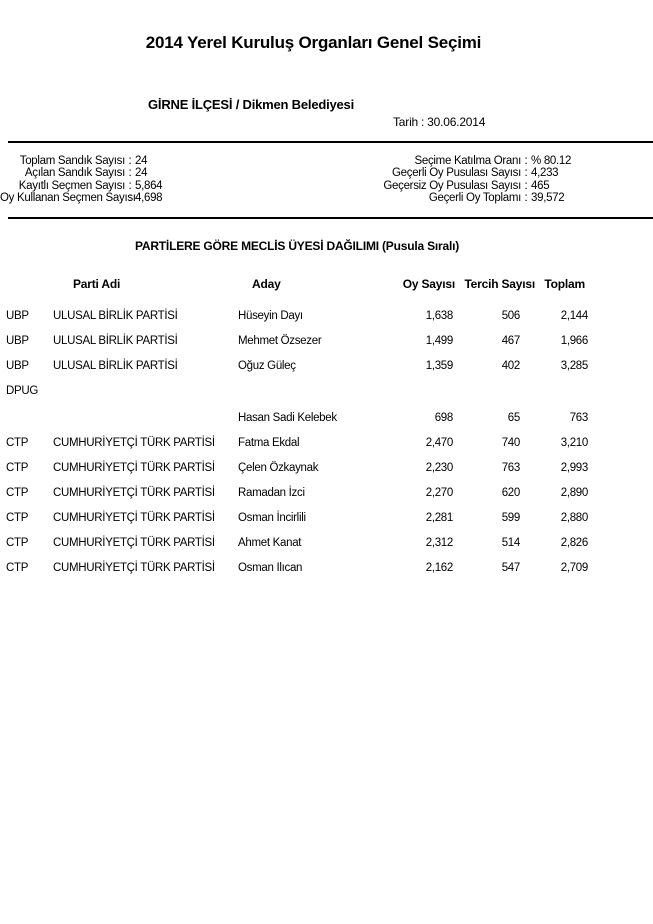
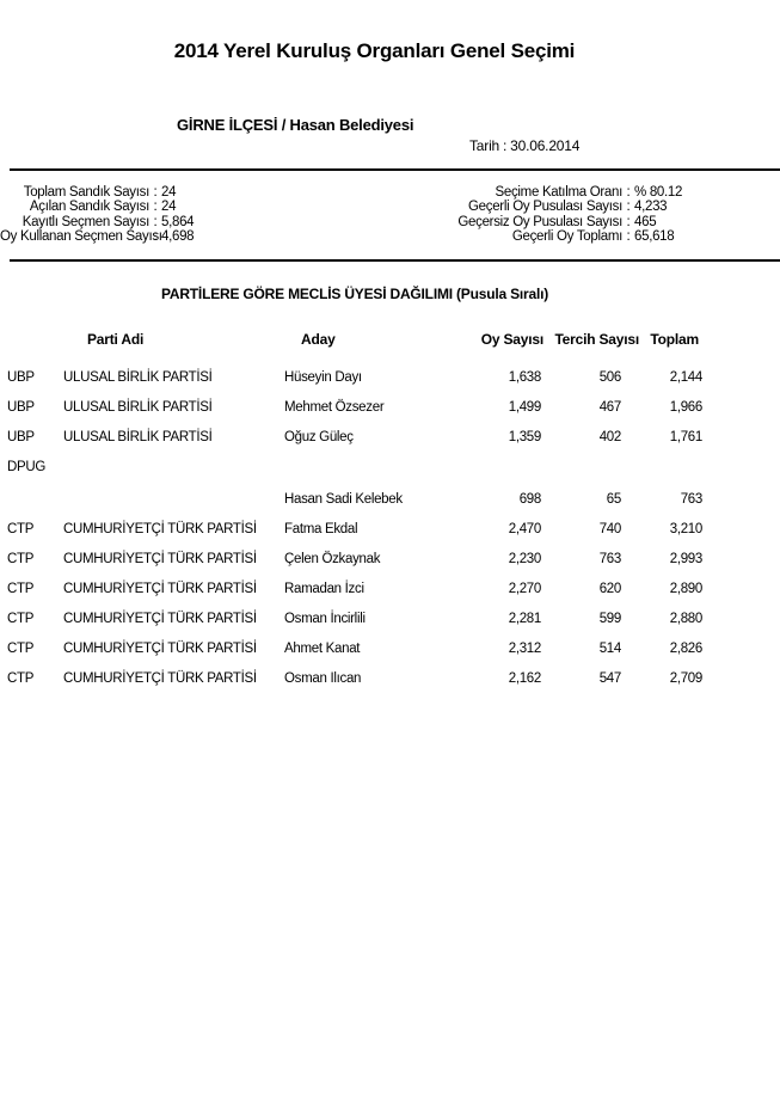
  2014 Yerel Kuruluş Organları Genel Seçimi
- GİRNE İLÇESİ / Dikmen Belediyesi
+ GİRNE İLÇESİ / Hasan Belediyesi
  Tarih : 30.06.2014
  Toplam Sandık Sayısı
  :
  24
  Açılan Sandık Sayısı
  :
  24
  Kayıtlı Seçmen Sayısı
  :
  5,864
  Oy Kullanan Seçmen Say
  :
  4,698
  Seçime Katılma Oranı
  :
  % 80.12
  Geçerli Oy Pusulası Sayısı
  :
  4,233
  Geçersiz Oy Pusulası Sayısı
  :
  465
  Geçerli Oy Toplamı
  :
- 39,572
+ 65,618
  PARTİLERE GÖRE MECLİS ÜYESİ DAĞILIMI (Pusula Sıralı)
  Parti Adi
  Aday
  Oy Sayısı
  Tercih Sayısı
  Toplam
  UBP
  ULUSAL BİRLİK PARTİSİ
  Hüseyin Dayı
  1,638
  506
  2,144
  UBP
  ULUSAL BİRLİK PARTİSİ
  Mehmet Özsezer
  1,499
  467
  1,966
  UBP
  ULUSAL BİRLİK PARTİSİ
  Oğuz Güleç
  1,359
  402
- 3,285
+ 1,761
  DPUG
  Hasan Sadi Kelebek
  698
  65
  763
  CTP
  CUMHURİYETÇİ TÜRK PARTİSİ
  Fatma Ekdal
  2,470
  740
  3,210
  CTP
  CUMHURİYETÇİ TÜRK PARTİSİ
  Çelen Özkaynak
  2,230
  763
  2,993
  CTP
  CUMHURİYETÇİ TÜRK PARTİSİ
  Ramadan İzci
  2,270
  620
  2,890
  CTP
  CUMHURİYETÇİ TÜRK PARTİSİ
  Osman İncirlili
  2,281
  599
  2,880
  CTP
  CUMHURİYETÇİ TÜRK PARTİSİ
  Ahmet Kanat
  2,312
  514
  2,826
  CTP
  CUMHURİYETÇİ TÜRK PARTİSİ
  Osman Ilıcan
  2,162
  547
  2,709
